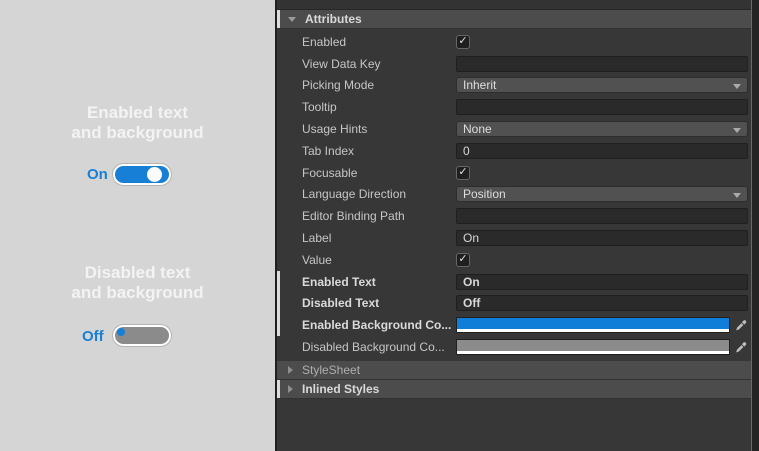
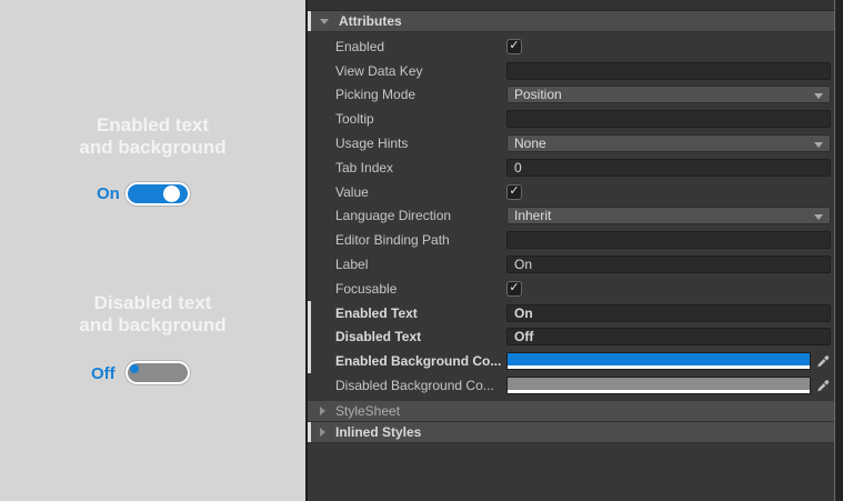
  Enabled text
  and background
  On
  Disabled text
  and background
  Off
  Attributes
  Enabled
  ✓
  View Data Key
  Picking Mode
- Inherit
+ Position
  Tooltip
  Usage Hints
  None
  Tab Index
  0
- Focusable
+ Value
  ✓
  Language Direction
- Position
+ Inherit
  Editor Binding Path
  Label
  On
- Value
+ Focusable
  ✓
  Enabled Text
  On
  Disabled Text
  Off
  Enabled Background Co...
  Disabled Background Co...
  StyleSheet
  Inlined Styles
